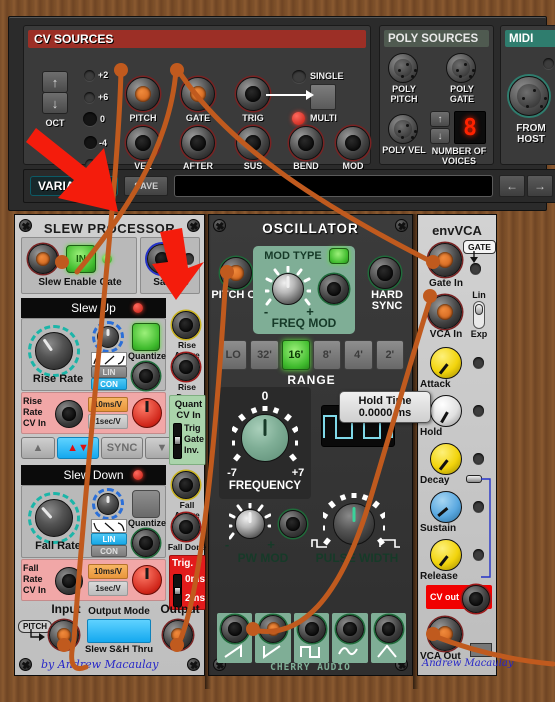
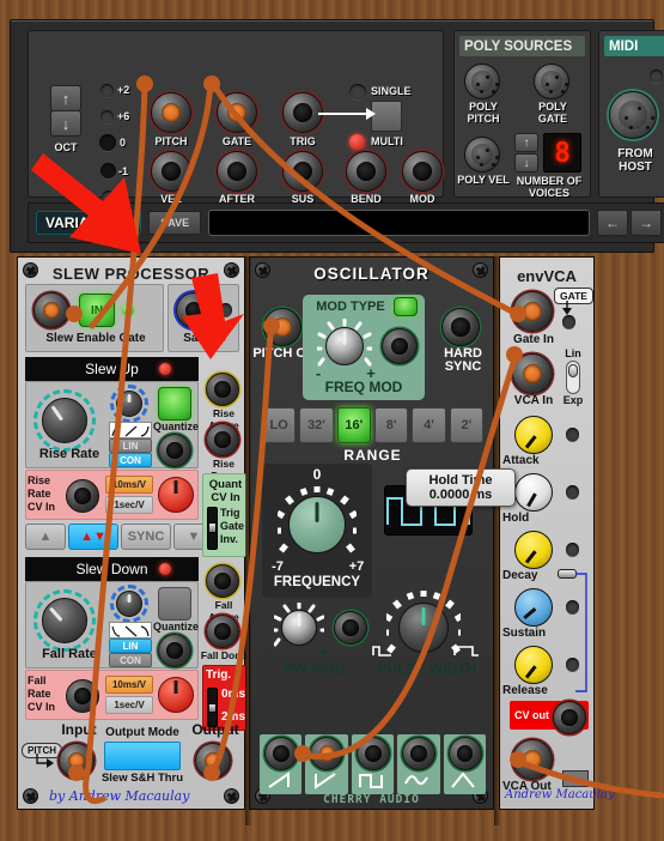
- CV SOURCES
  ↑
  ↓
  OCT
  +2
  +6
  0
- -4
+ -1
  PITCH
  GATE
  TRIG
  SINGLE
  MULTI
  SUS
  BEND
  POLY SOURCES
  POLY PITCH
  POLY GATE
  POLY VEL
  ↑
  ↓
  8
  NUMBER OF VOICES
  MIDI
  FROM HOST
  AVE
  ←
  →
  SLEW PRCESSOR
  IN
  Slew Enableate
  Slewp
  Rise Rate
  LIN
  CON
  Quantize
  Rise Rate CV In
  0ms/V
  1sec/V
  ▲
  ▲▼
  SYNC
  ▼
  Sle Down
  Fall Rate
  LIN
  CON
  Quantize
  Fall Rate CV In
  10ms/V
  1sec/V
  Quant CV In
  Trig Gate Inv.
  Fall Doe
  Trig.
  2ms
  Inpu
  PITCH
  Output Mode
  Slew S&H Thru
  Outpt
  by Andrew Macaulay
  OSCILLATOR
  PICH C
  HARD SYNC
  MOD TYPE
  -
  +
  FREQ MOD
  LO
  32'
  16'
  8'
  4'
  2'
  RANGE
  0
  -7
  +7
  FREQUENCY
  Hold Tie
  0.0000 ms
  -
  +
  PW MOD
  PULSE WIDTH
  CHERRY AUDIO
  envVCA
  GATE
  Gate In
  VCA In
  Lin
  Exp
  Attack
  Hold
  Decay
  Sustain
  Release
  CV out
  VCA Out
  Andrew Macaulay
